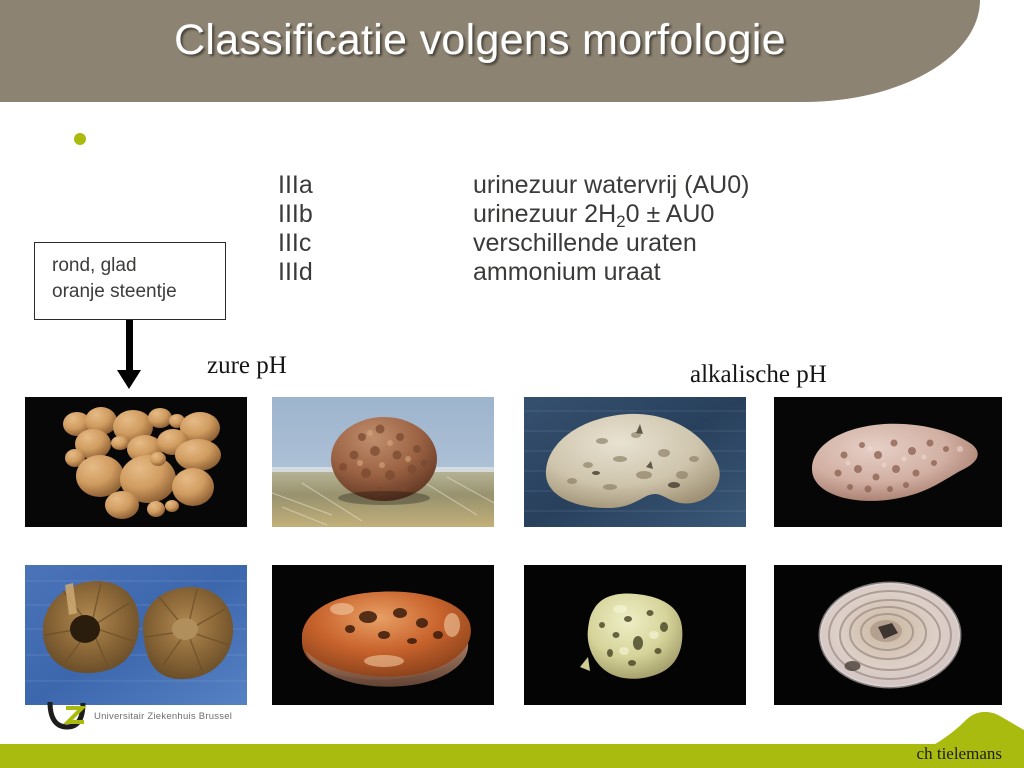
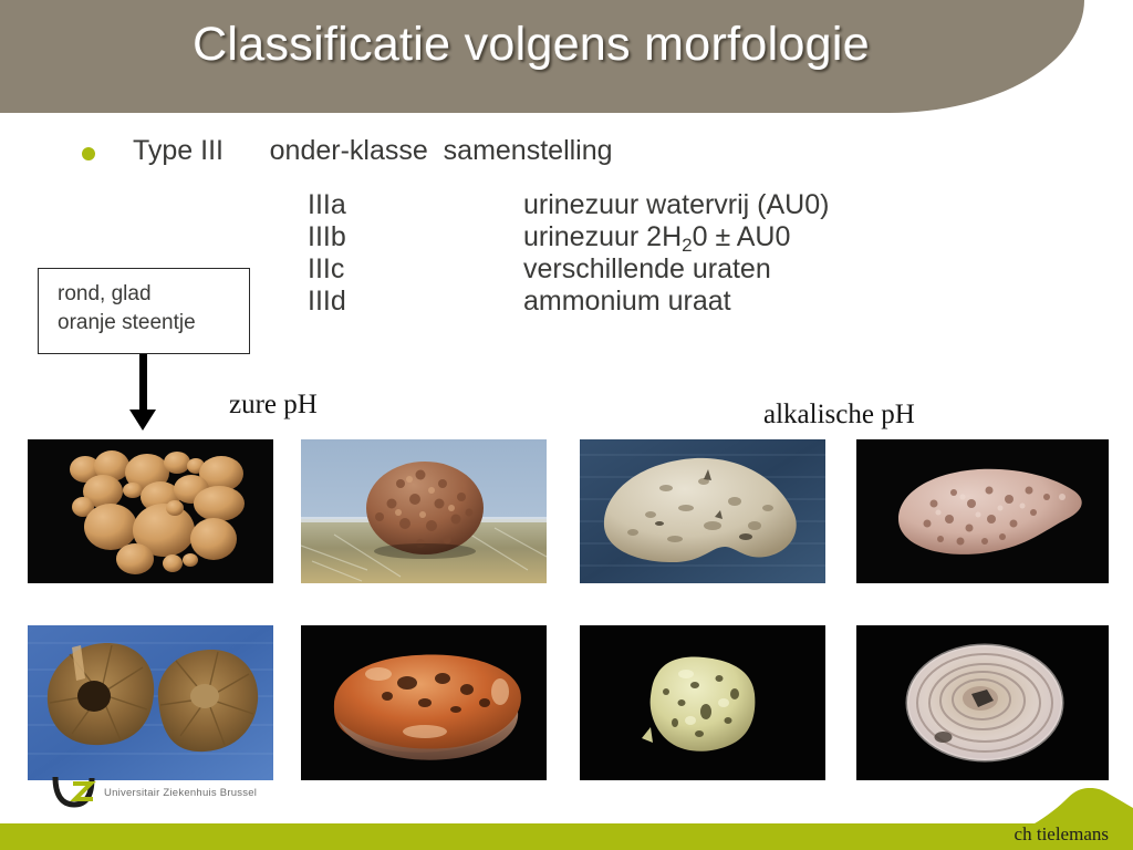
  Classificatie volgens morfologie
+ Type III onder-klasse samenstelling
  IIIa
  urinezuur watervrij (AU0)
  IIIb
  urinezuur 2H20 ± AU0
  IIIc
  verschillende uraten
  IIId
  ammonium uraat
  rond, glad
  oranje steentje
  zure pH
  alkalische pH
  Universitair Ziekenhuis Brussel
  ch tielemans
